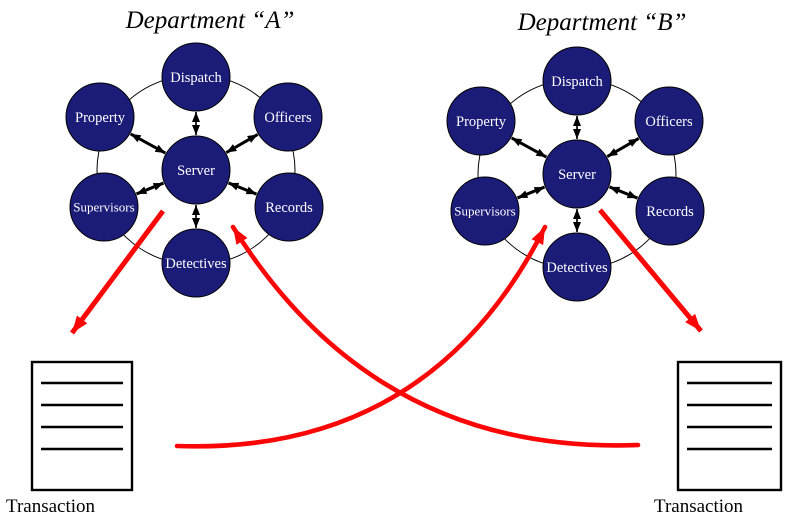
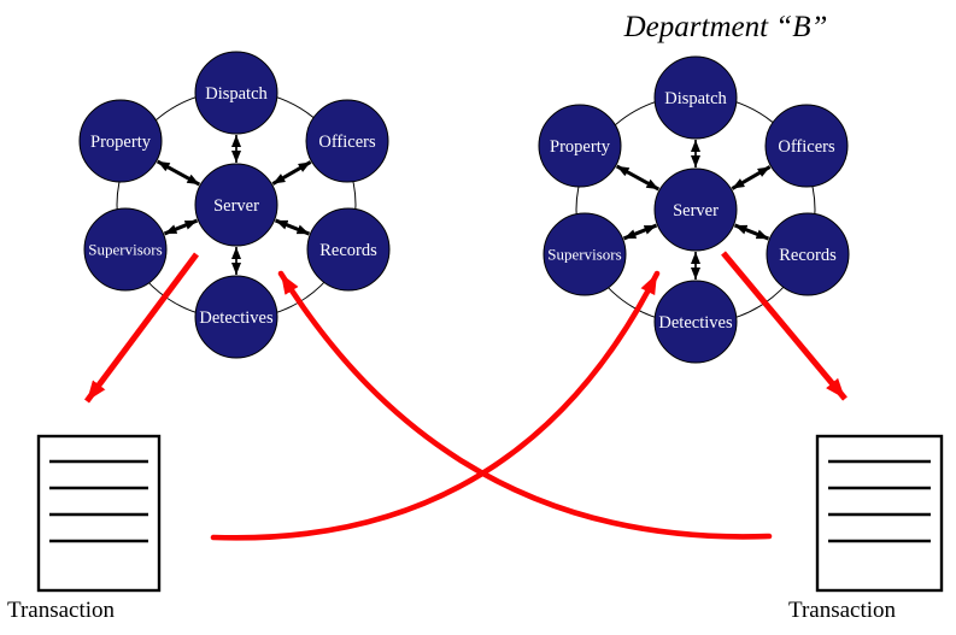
- Department “A”
  Department “B”
  Dispatch
  Property
  Officers
  Supervisors
  Records
  Detectives
  Server
  Dispatch
  Property
  Officers
  Supervisors
  Records
  Detectives
  Server
  Transaction
  Transaction
